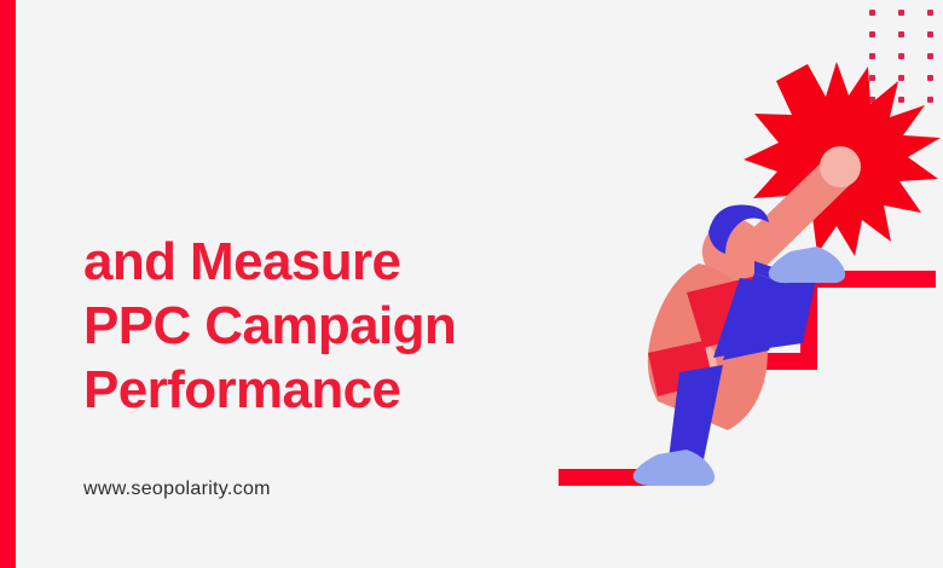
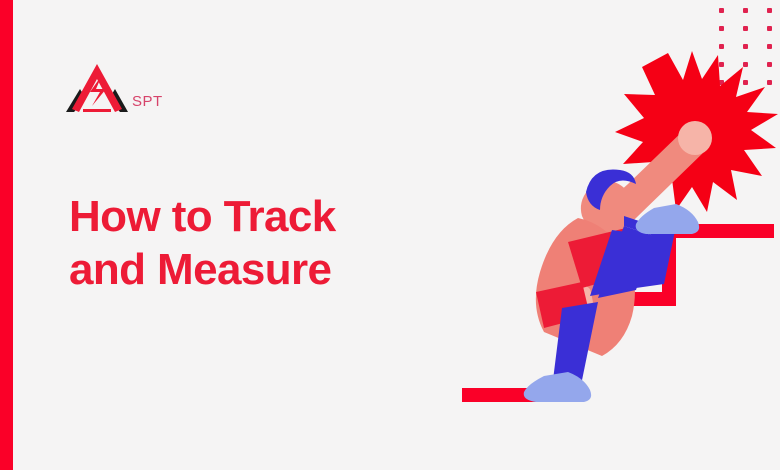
+ SPT
+ How to Track
  and Measure
- PPC Campaign
- Performance
- www.seopolarity.com
